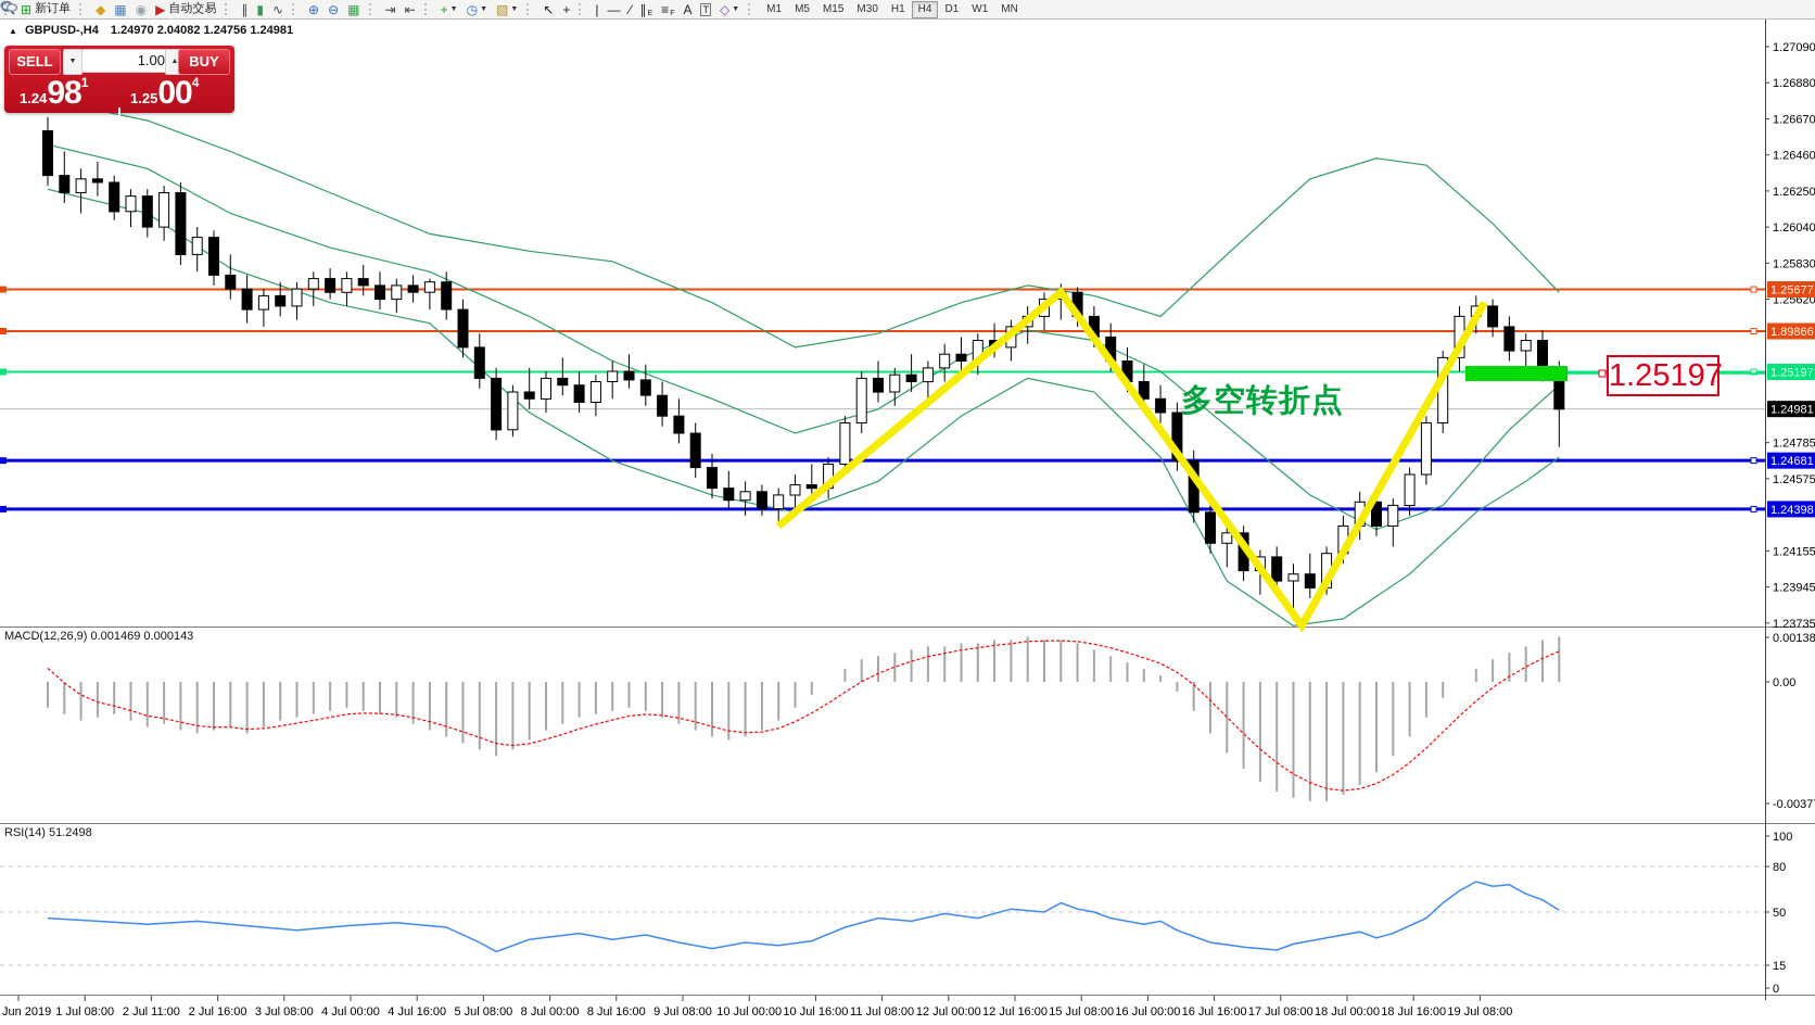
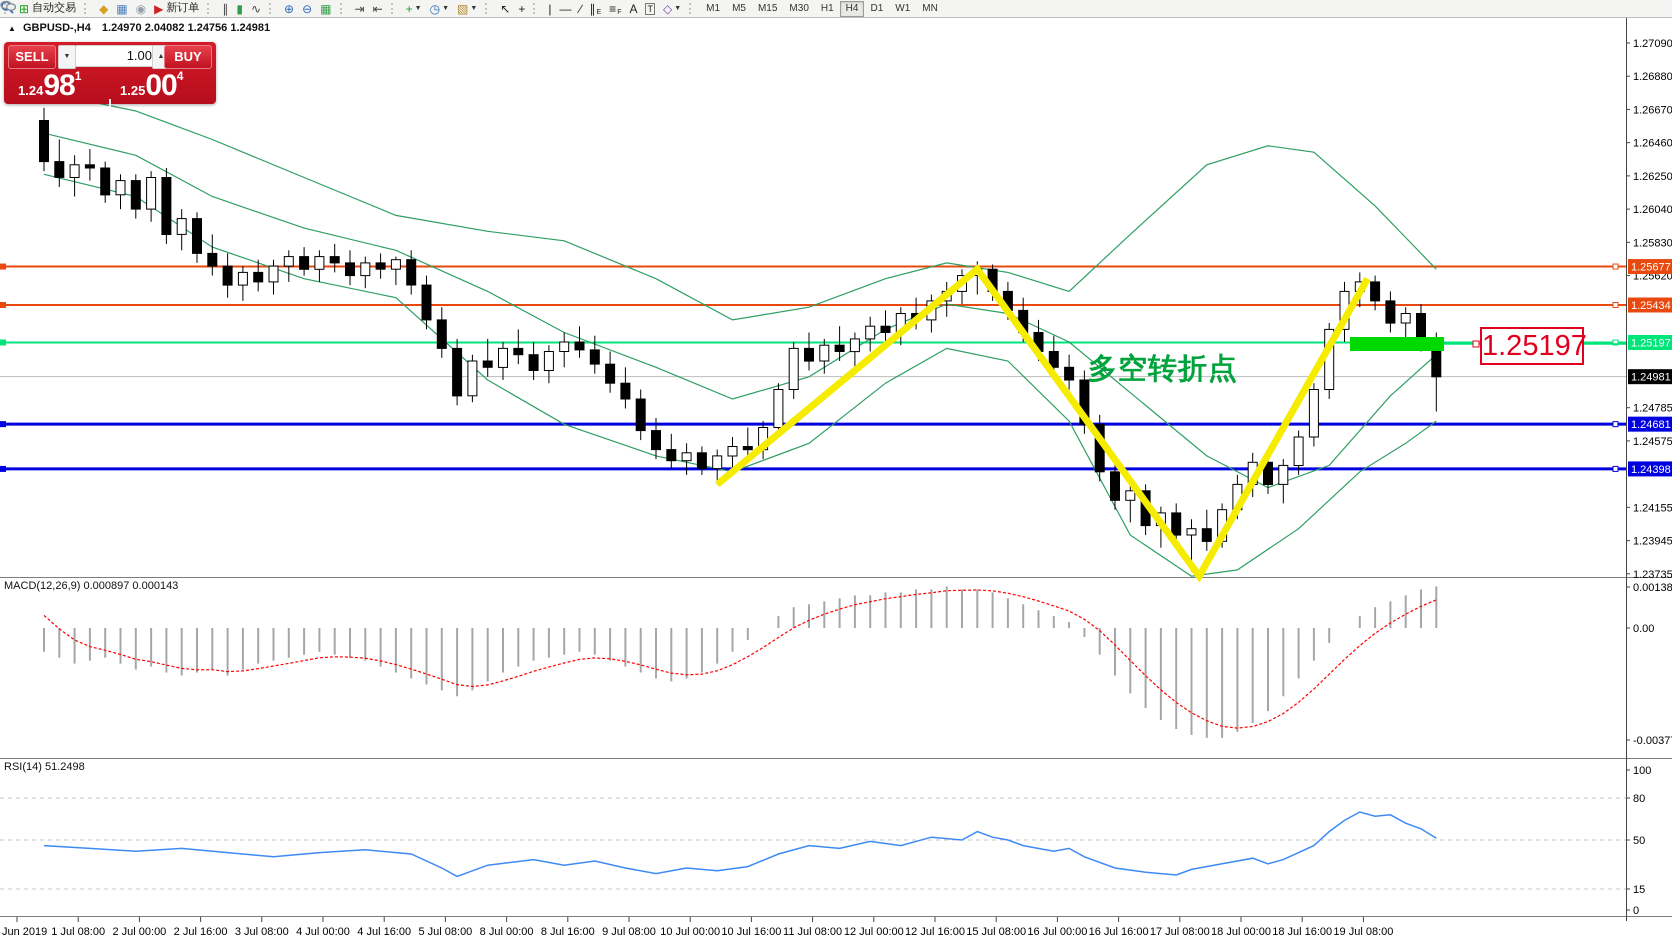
  ⊞
- 新订单
+ 自动交易
  ◆
  ▦
  ◉
  ▶
- 自动交易
+ 新订单
  ∥
  ▮
  ∿
  ⊕
  ⊖
  ▦
  ⇥
  ⇤
  +
  ◷
  ▧
  ↖
  +
  |
  —
  ∕
  ∥
  ≡
  A
  T
  ◇
  M1
  M5
  M15
  M30
  H1
  H4
  D1
  W1
  MN
  1.27090
  1.26880
  1.26670
  1.26460
  1.26250
  1.26040
  1.25830
  1.25620
  1.24785
  1.24575
  1.24155
  1.23945
  1.23735
  1.25677
- 1.89866
+ 1.25434
  1.25197
  1.24981
  1.24681
  1.24398
  0.00138
  0.00
  -0.0037
  100
  80
  50
  15
  0
  Jun 2019
  1 Jul 08:00
- 2 Jul 11:00
+ 2 Jul 00:00
  2 Jul 16:00
  3 Jul 08:00
  4 Jul 00:00
  4 Jul 16:00
  5 Jul 08:00
  8 Jul 00:00
  8 Jul 16:00
  9 Jul 08:00
  10 Jul 00:00
  10 Jul 16:00
  11 Jul 08:00
  12 Jul 00:00
  12 Jul 16:00
  15 Jul 08:00
  16 Jul 00:00
  16 Jul 16:00
  17 Jul 08:00
  18 Jul 00:00
  18 Jul 16:00
  19 Jul 08:00
  ▲ GBPUSD-,H4 1.24970 2.04082 1.24756 1.24981
  SELL
  1.00
  BUY
  1.24981
  1.25004
- MACD(12,26,9) 0.001469 0.000143
+ MACD(12,26,9) 0.000897 0.000143
  RSI(14) 51.2498
  多空转折点
  1.25197
